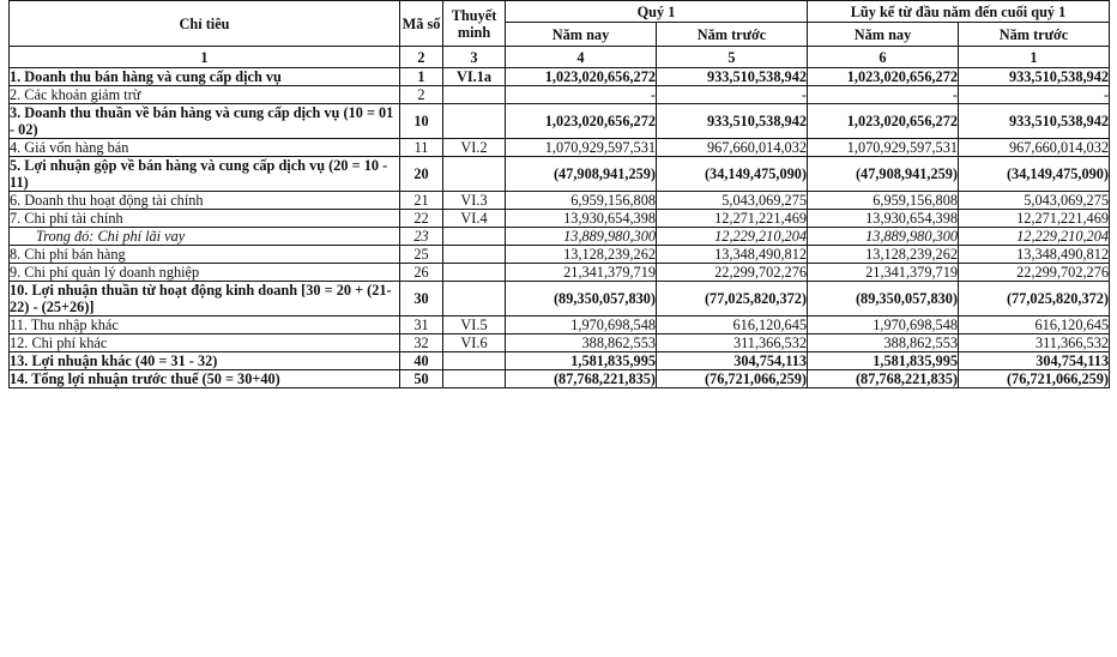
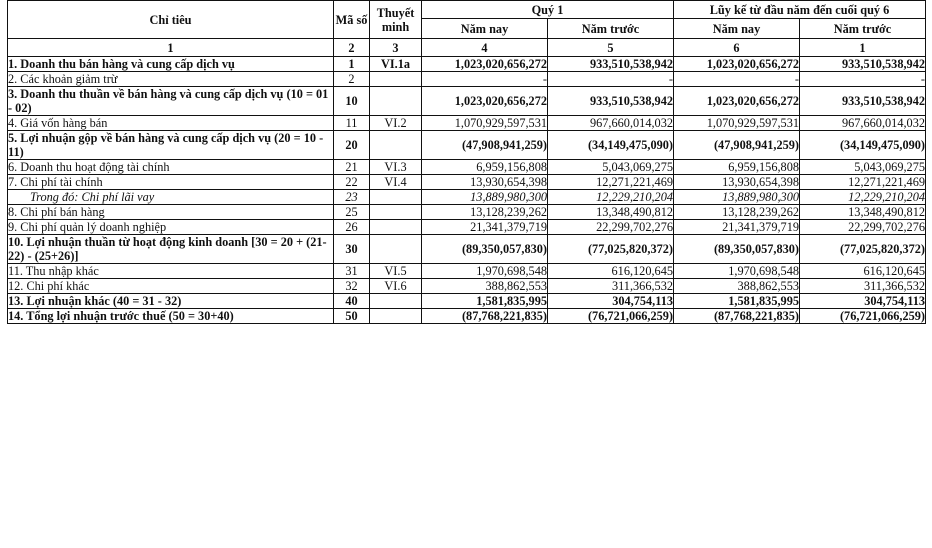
- Chỉ tiêu	Mã số	Thuyết minh	Quý 1	Lũy kế từ đầu năm đến cuối quý 1
+ Chỉ tiêu	Mã số	Thuyết minh	Quý 1	Lũy kế từ đầu năm đến cuối quý 6
  Năm nay	Năm trước	Năm nay	Năm trước
  1	2	3	4	5	6	1
  1. Doanh thu bán hàng và cung cấp dịch vụ	1	VI.1a	1,023,020,656,272	933,510,538,942	1,023,020,656,272	933,510,538,942
  2. Các khoản giảm trừ	2		-	-	-	-
  3. Doanh thu thuần về bán hàng và cung cấp dịch vụ (10 = 01 - 02)	10		1,023,020,656,272	933,510,538,942	1,023,020,656,272	933,510,538,942
  4. Giá vốn hàng bán	11	VI.2	1,070,929,597,531	967,660,014,032	1,070,929,597,531	967,660,014,032
  5. Lợi nhuận gộp về bán hàng và cung cấp dịch vụ (20 = 10 - 11)	20		(47,908,941,259)	(34,149,475,090)	(47,908,941,259)	(34,149,475,090)
  6. Doanh thu hoạt động tài chính	21	VI.3	6,959,156,808	5,043,069,275	6,959,156,808	5,043,069,275
  7. Chi phí tài chính	22	VI.4	13,930,654,398	12,271,221,469	13,930,654,398	12,271,221,469
  Trong đó: Chi phí lãi vay	23		13,889,980,300	12,229,210,204	13,889,980,300	12,229,210,204
  8. Chi phí bán hàng	25		13,128,239,262	13,348,490,812	13,128,239,262	13,348,490,812
  9. Chi phí quản lý doanh nghiệp	26		21,341,379,719	22,299,702,276	21,341,379,719	22,299,702,276
  10. Lợi nhuận thuần từ hoạt động kinh doanh [30 = 20 + (21-22) - (25+26)]	30		(89,350,057,830)	(77,025,820,372)	(89,350,057,830)	(77,025,820,372)
  11. Thu nhập khác	31	VI.5	1,970,698,548	616,120,645	1,970,698,548	616,120,645
  12. Chi phí khác	32	VI.6	388,862,553	311,366,532	388,862,553	311,366,532
  13. Lợi nhuận khác (40 = 31 - 32)	40		1,581,835,995	304,754,113	1,581,835,995	304,754,113
  14. Tổng lợi nhuận trước thuế (50 = 30+40)	50		(87,768,221,835)	(76,721,066,259)	(87,768,221,835)	(76,721,066,259)
